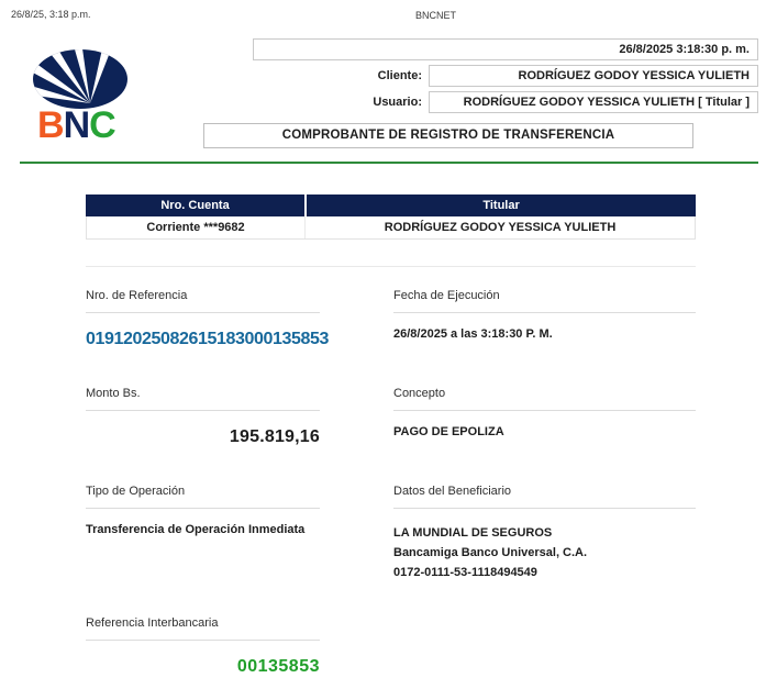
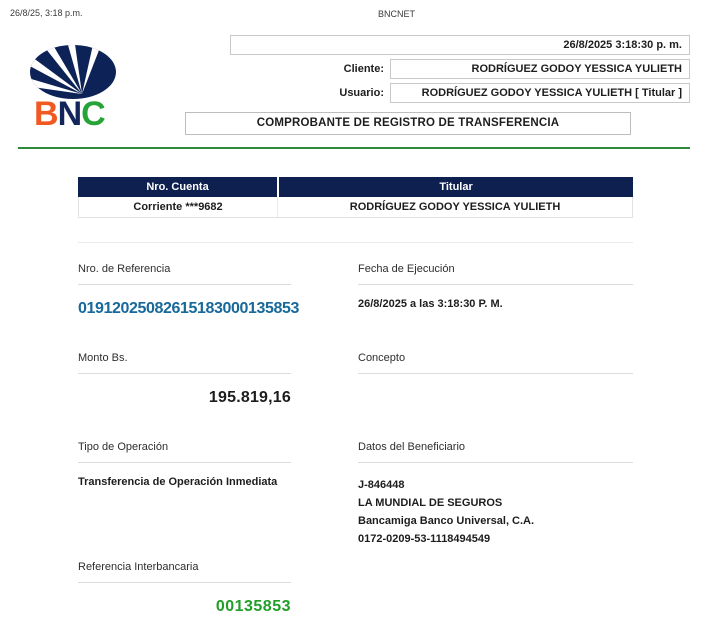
  26/8/25, 3:18 p.m.
  BNCNET
  BNC
  26/8/2025 3:18:30 p. m.
  Cliente:
  RODRÍGUEZ GODOY YESSICA YULIETH
  Usuario:
  RODRÍGUEZ GODOY YESSICA YULIETH [ Titular ]
  COMPROBANTE DE REGISTRO DE TRANSFERENCIA
  Nro. Cuenta
  Titular
  Corriente ***9682
  RODRÍGUEZ GODOY YESSICA YULIETH
  Nro. de Referencia
  01912025082615183000135853
  Fecha de Ejecución
  26/8/2025 a las 3:18:30 P. M.
  Monto Bs.
  195.819,16
  Concepto
- PAGO DE EPOLIZA
  Tipo de Operación
  Transferencia de Operación Inmediata
  Datos del Beneficiario
+ J-846448
  LA MUNDIAL DE SEGUROS
  Bancamiga Banco Universal, C.A.
- 0172-0111-53-1118494549
+ 0172-0209-53-1118494549
  Referencia Interbancaria
  00135853
